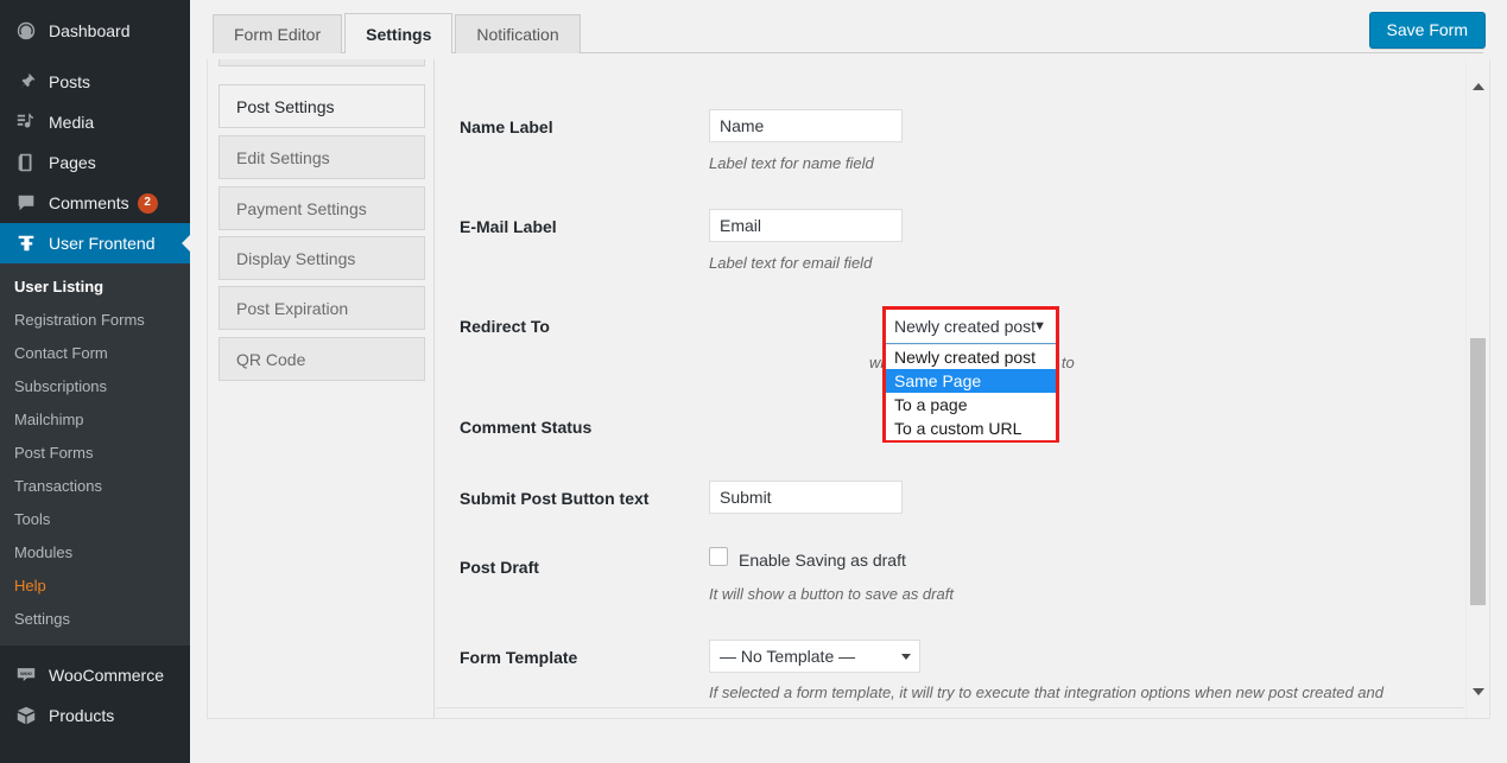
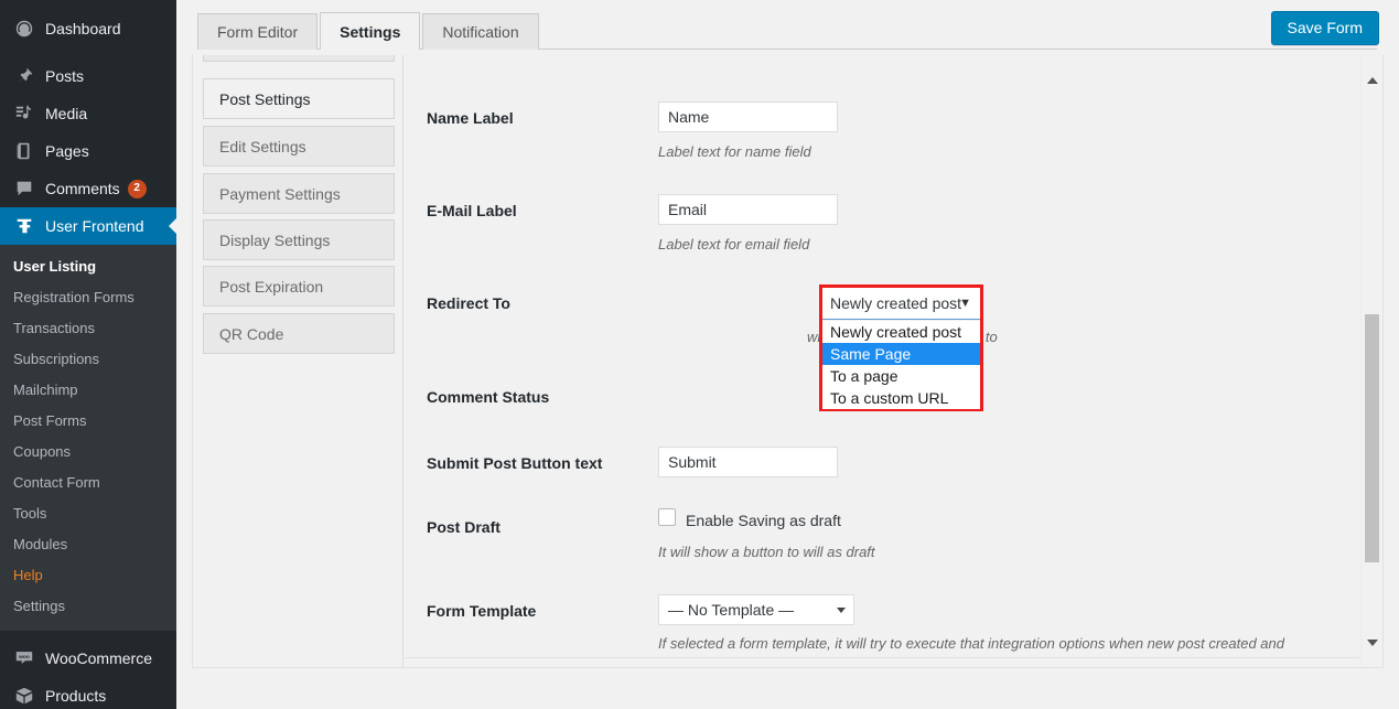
  Dashboard
  Posts
  Media
  Pages
  Comments
  2
  User Frontend
  User Listing
  Registration Forms
- Contact Form
+ Transactions
  Subscriptions
  Mailchimp
  Post Forms
+ Coupons
- Transactions
+ Contact Form
  Tools
  Modules
  Help
  Settings
  WooCommerce
  Products
  Form Editor
  Settings
  Notification
  Save Form
  Post Settings
  Edit Settings
  Payment Settings
  Display Settings
  Post Expiration
  QR Code
  Name Label
  Name
  Label text for name field
  E-Mail Label
  Email
  Label text for email field
  Redirect To
  Comment Status
  Submit Post Button text
  Submit
  Post Draft
  Enable Saving as draft
- It will show a button to save as draft
+ It will show a button to will as draft
  Form Template
  — No Template —
  If selected a form template, it will try to execute that integration options when new post created and
  Newly created post
  ▼
  Newly created post
  Same Page
  To a page
  To a custom URL
